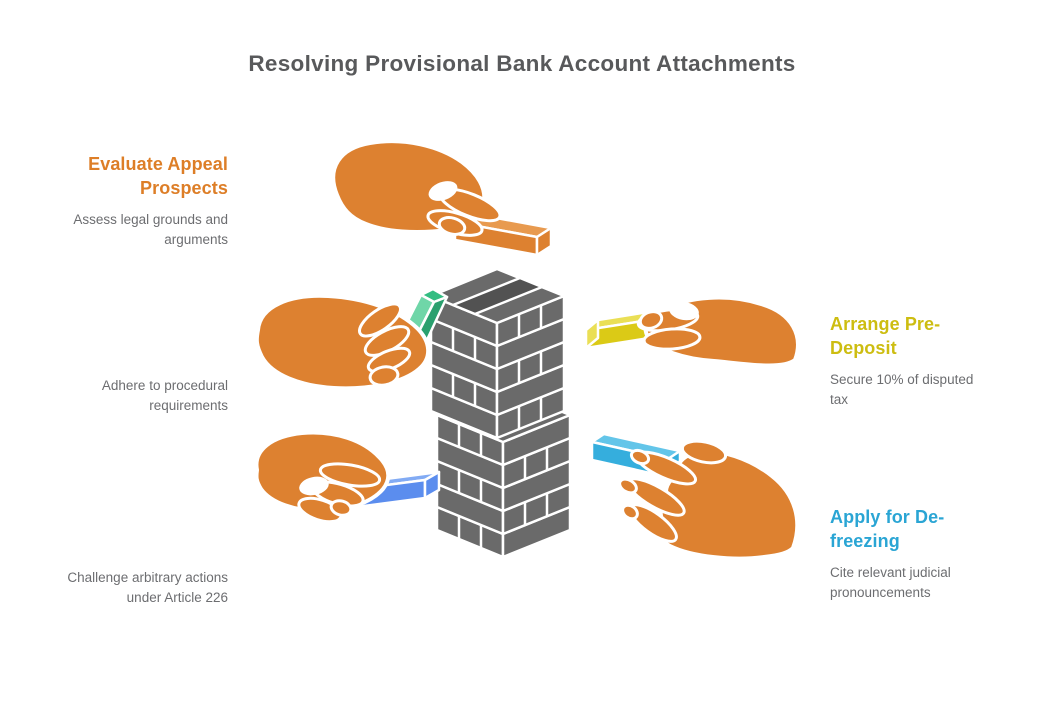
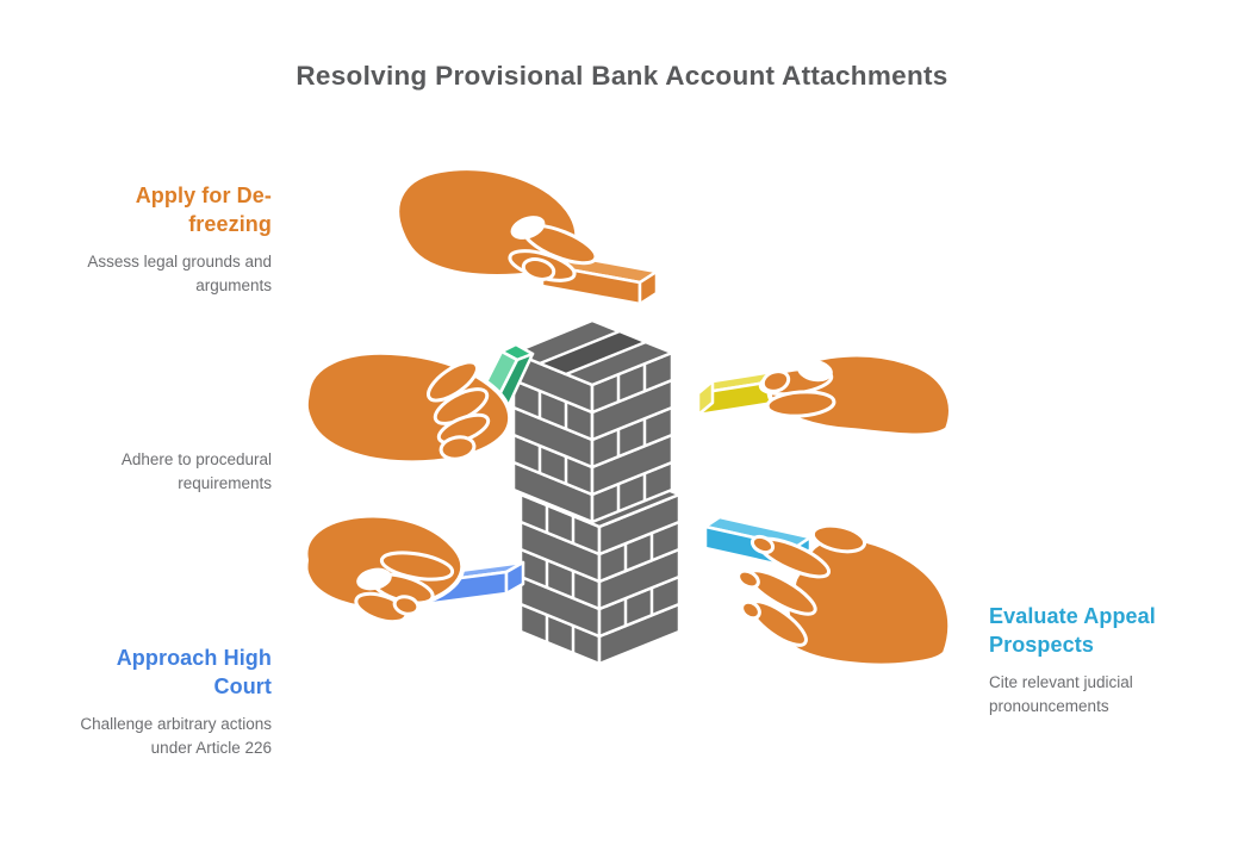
  Resolving Provisional Bank Account Attachments
- Evaluate Appeal Prospects
+ Apply for De-freezing
  Assess legal grounds and arguments
  Adhere to procedural requirements
+ Approach High Court
  Challenge arbitrary actions under Article 226
- Arrange Pre-Deposit
- Secure 10% of disputed tax
- Apply for De-freezing
+ Evaluate Appeal Prospects
  Cite relevant judicial pronouncements
